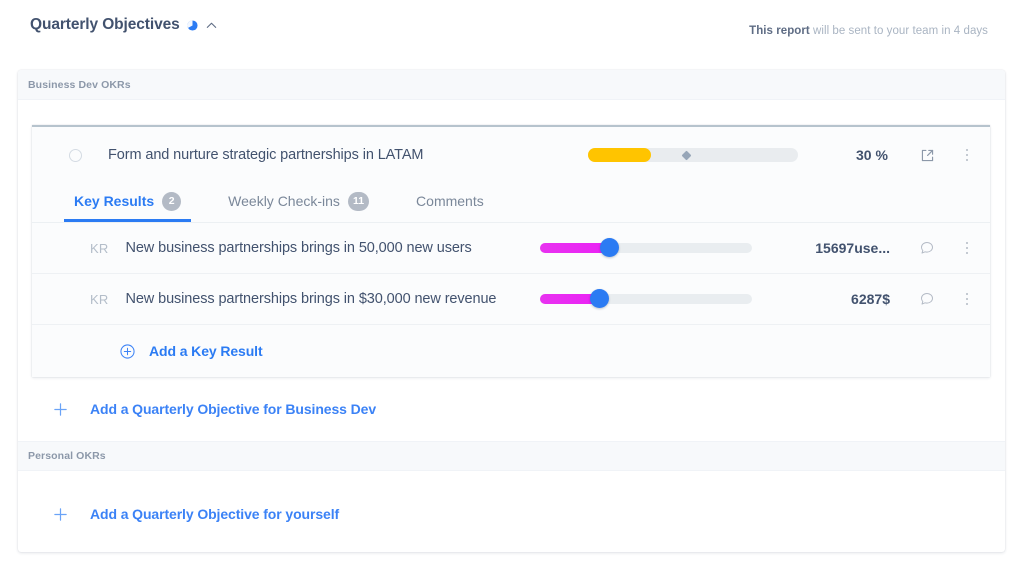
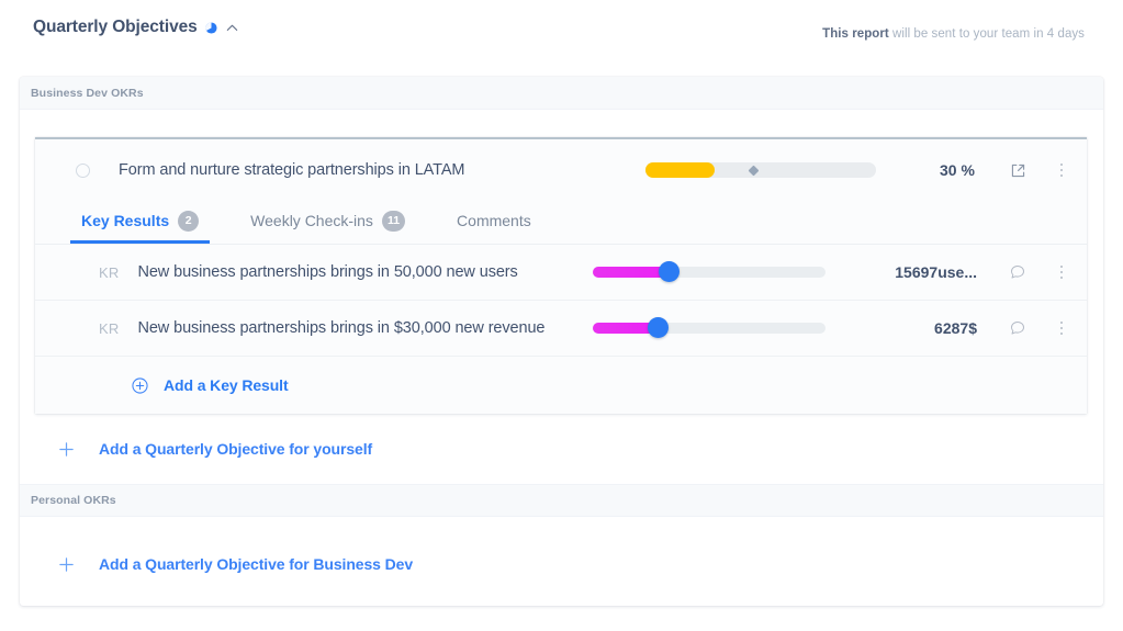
  Quarterly Objectives
  This report will be sent to your team in 4 days
  Business Dev OKRs
  Form and nurture strategic partnerships in LATAM
  30 %
  Key Results
  2
  Weekly Check-ins
  11
  Comments
  KR
  New business partnerships brings in 50,000 new users
  15697
  use...
  KR
  New business partnerships brings in $30,000 new revenue
  6287
  $
  Add a Key Result
- Add a Quarterly Objective for Business Dev
+ Add a Quarterly Objective for yourself
  Personal OKRs
- Add a Quarterly Objective for yourself
+ Add a Quarterly Objective for Business Dev
